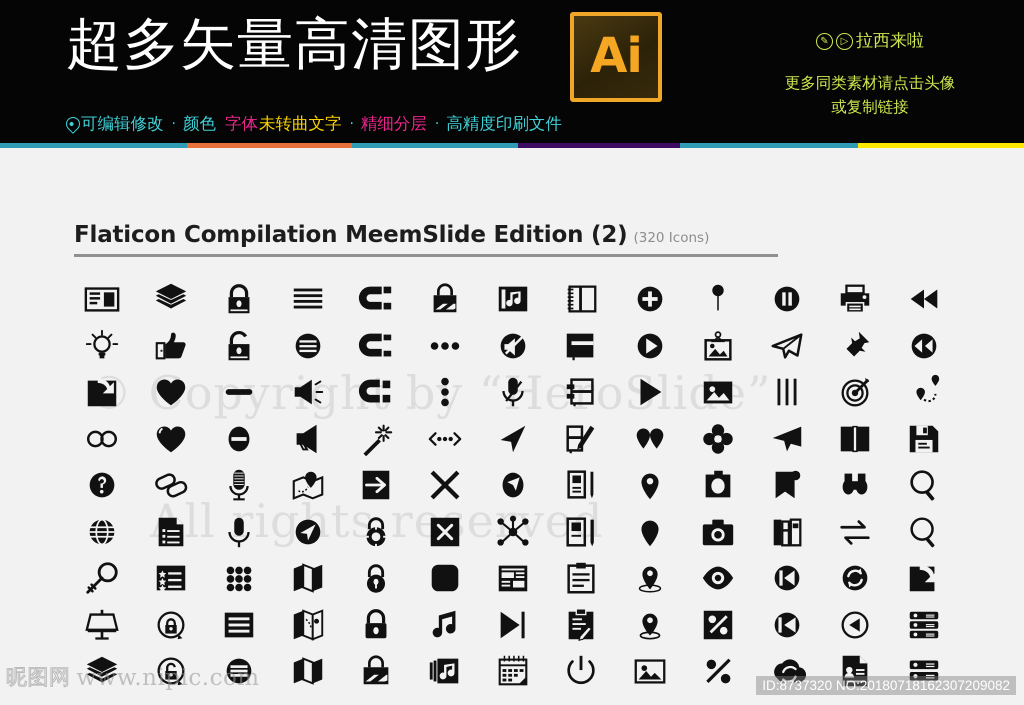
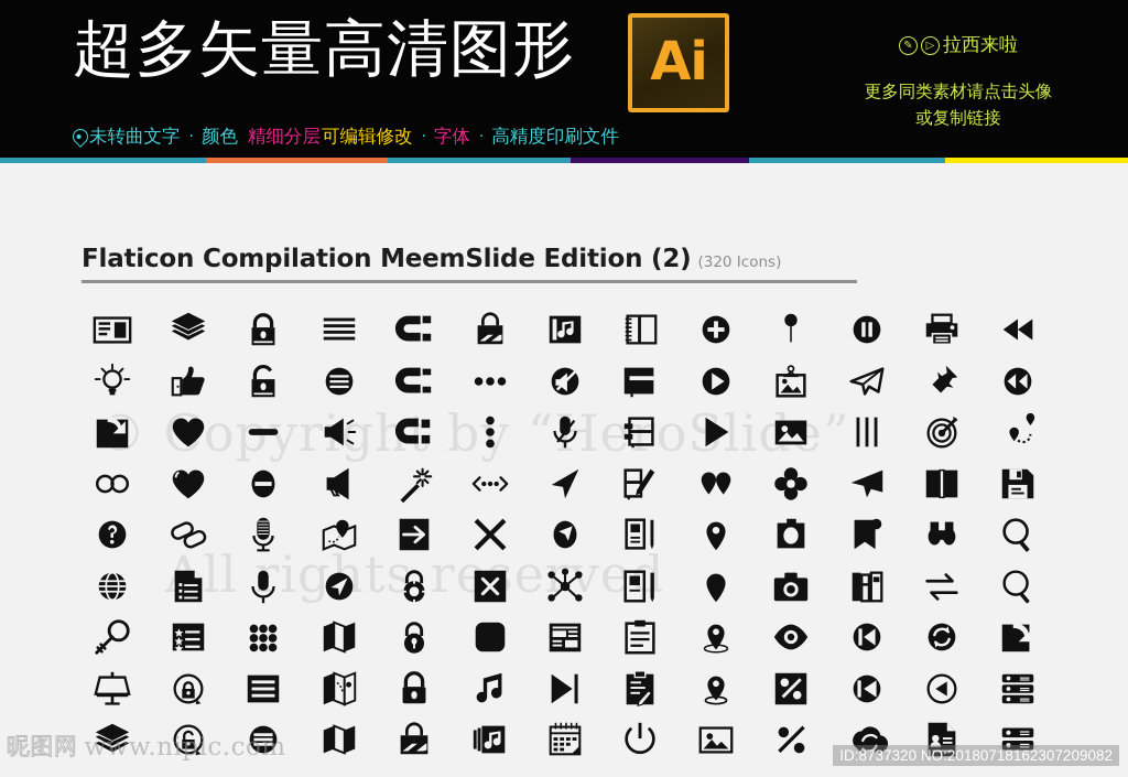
  超多矢量高清图形
  Ai
  ✎
  ▷
  拉西来啦
  更多同类素材请点击头像
  或复制链接
- 可编辑修改
+ 未转曲文字
  ·
  颜色
- 字体
+ 精细分层
- 未转曲文字
+ 可编辑修改
  ·
- 精细分层
+ 字体
  ·
  高精度印刷文件
  Flaticon Compilation MeemSlide Edition (2) (320 Icons)
  oyrght by “Heolide”
  llights reerved
  昵图网
  www.nipic.com
  ID:8737320 NO:20180718162307209082
